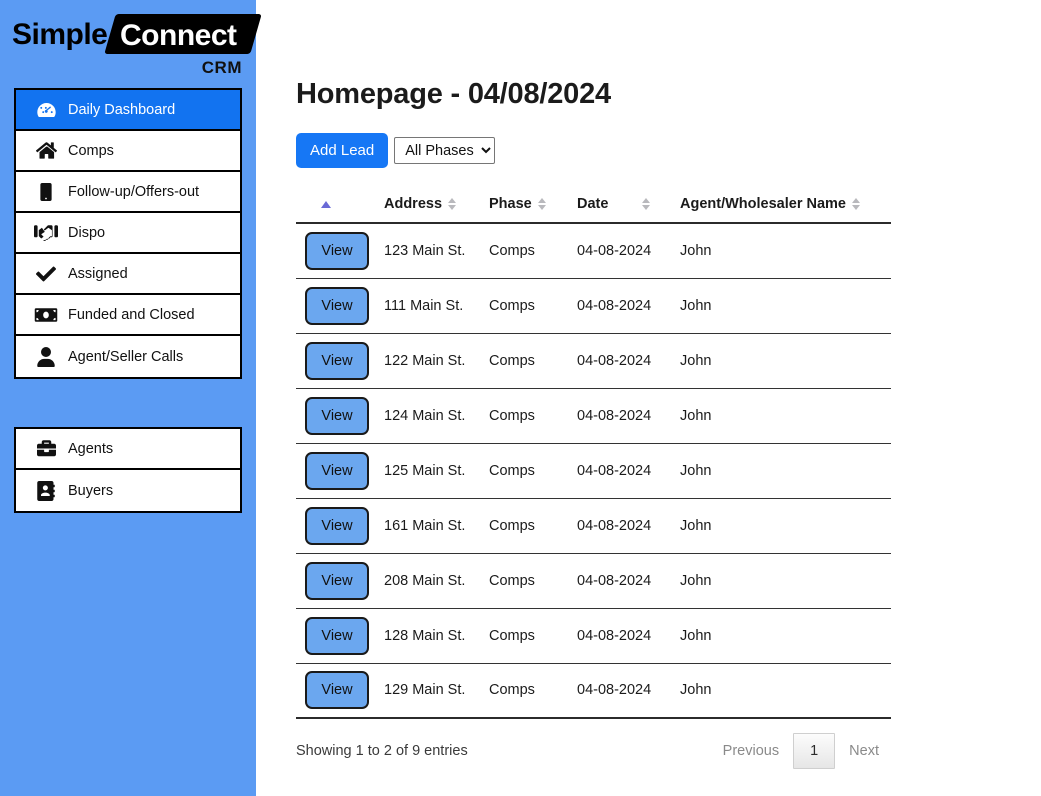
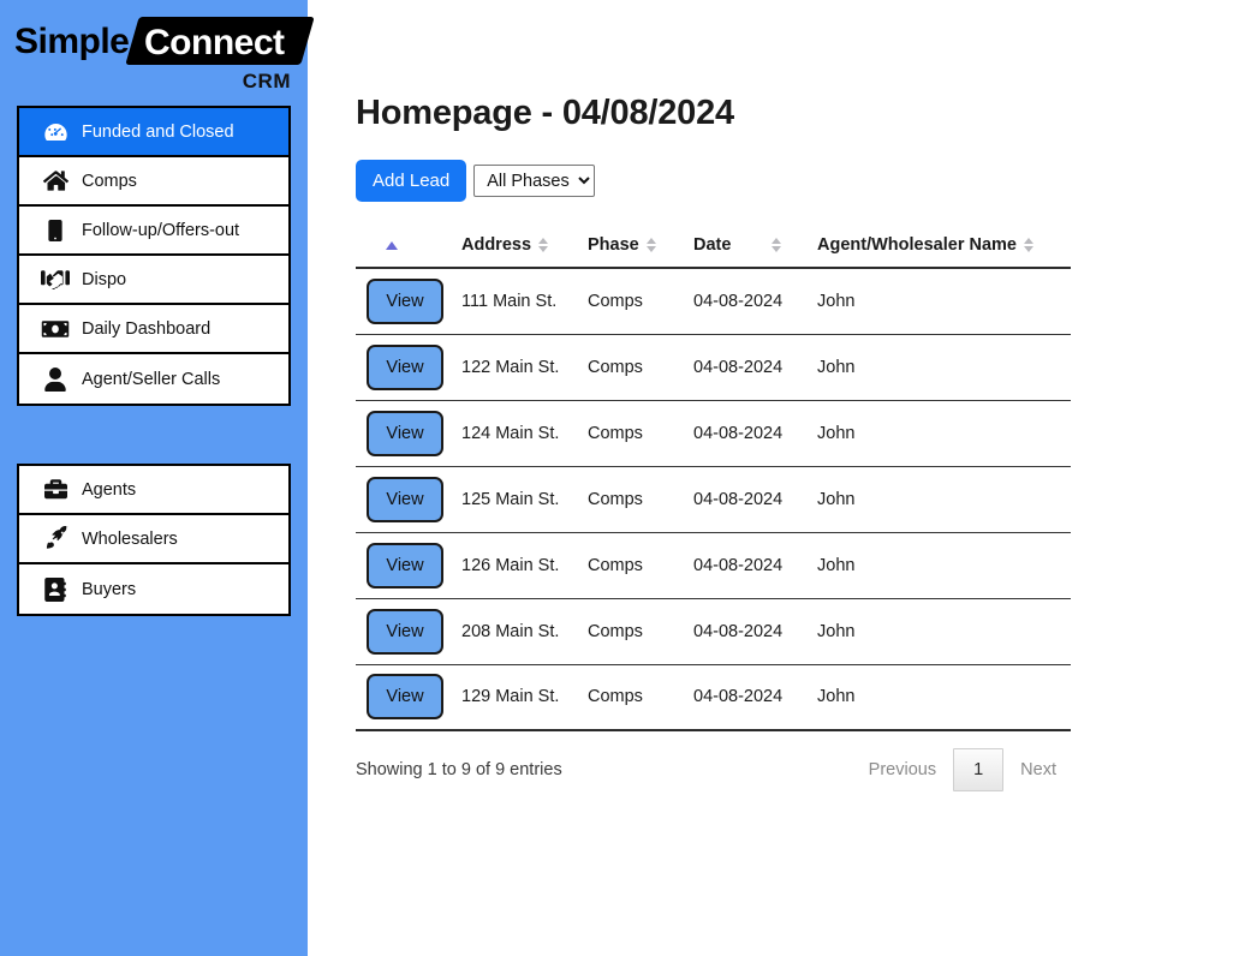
  Simple
  Connect
  CRM
- Daily Dashboard
+ Funded and Closed
  Comps
  Follow-up/Offers-out
  Dispo
- Assigned
- Funded and Closed
+ Daily Dashboard
  Agent/Seller Calls
  Agents
+ Wholesalers
  Buyers
  Homepage - 04/08/2024
  Add Lead
  All Phases
  	Address	Phase	Date	Agent/Wholesaler Name
- View	123 Main St.	Comps	04-08-2024	John
  View	111 Main St.	Comps	04-08-2024	John
  View	122 Main St.	Comps	04-08-2024	John
  View	124 Main St.	Comps	04-08-2024	John
  View	125 Main St.	Comps	04-08-2024	John
- View	161 Main St.	Comps	04-08-2024	John
+ View	126 Main St.	Comps	04-08-2024	John
  View	208 Main St.	Comps	04-08-2024	John
- View	128 Main St.	Comps	04-08-2024	John
  View	129 Main St.	Comps	04-08-2024	John
- Showing 1 to 2 of 9 entries
+ Showing 1 to 9 of 9 entries
  Previous
  1
  Next
